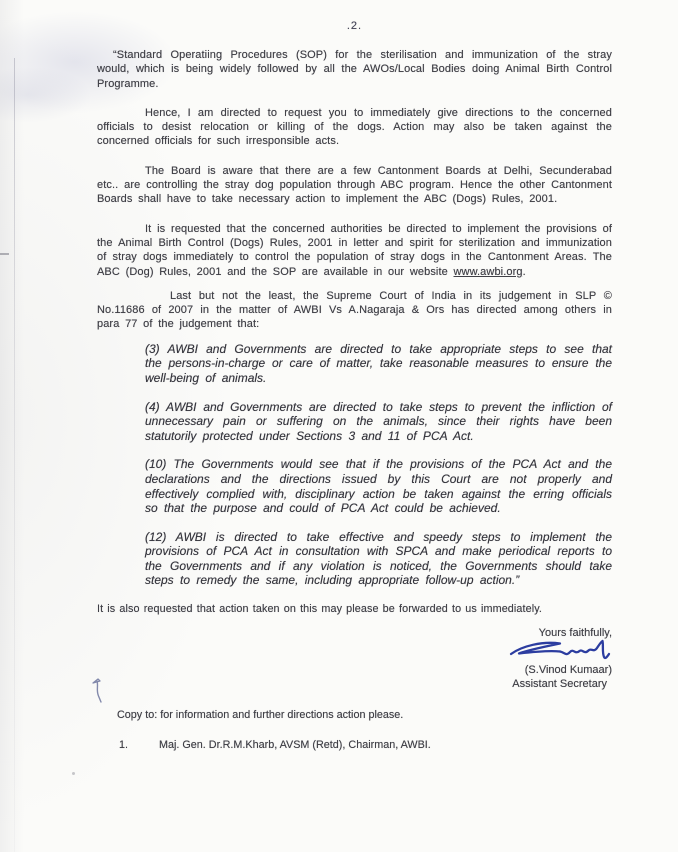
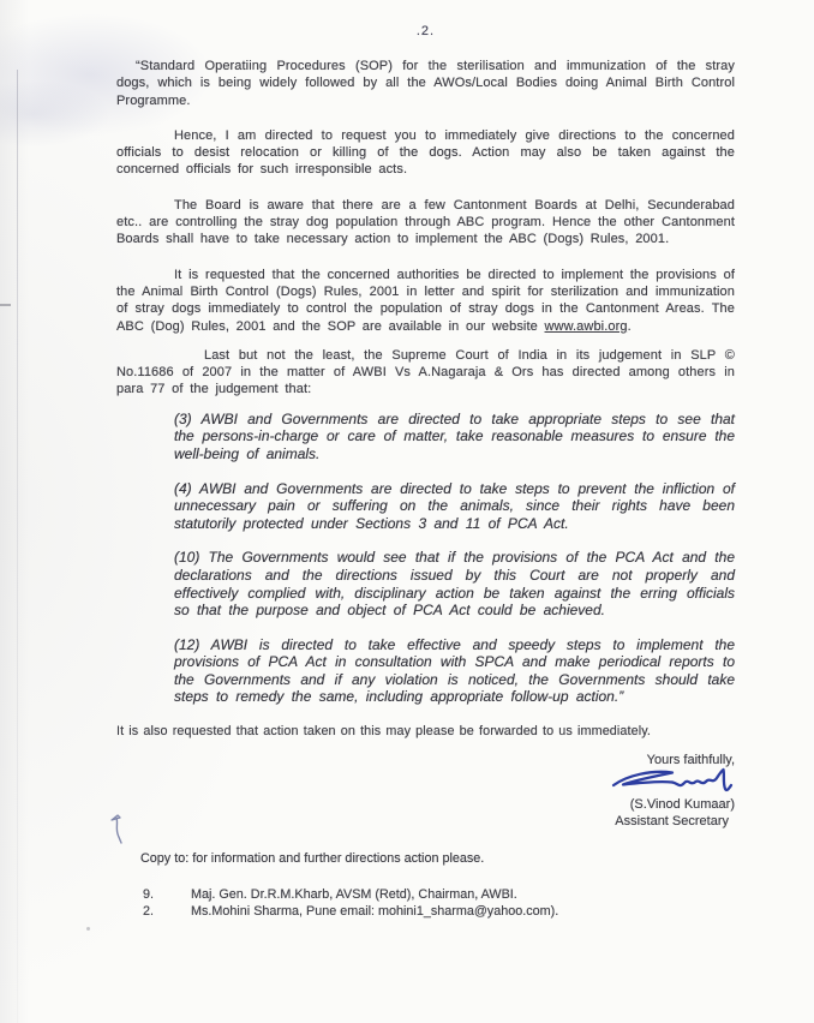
  .2.
- “Standard Operatiing Procedures (SOP) for the sterilisation and immunization of the stray would, which is being widely followed by all the AWOs/Local Bodies doing Animal Birth Control Programme.
+ “Standard Operatiing Procedures (SOP) for the sterilisation and immunization of the stray dogs, which is being widely followed by all the AWOs/Local Bodies doing Animal Birth Control Programme.
  Hence, I am directed to request you to immediately give directions to the concerned officials to desist relocation or killing of the dogs. Action may also be taken against the concerned officials for such irresponsible acts.
  The Board is aware that there are a few Cantonment Boards at Delhi, Secunderabad etc.. are controlling the stray dog population through ABC program. Hence the other Cantonment Boards shall have to take necessary action to implement the ABC (Dogs) Rules, 2001.
  It is requested that the concerned authorities be directed to implement the provisions of the Animal Birth Control (Dogs) Rules, 2001 in letter and spirit for sterilization and immunization of stray dogs immediately to control the population of stray dogs in the Cantonment Areas. The ABC (Dog) Rules, 2001 and the SOP are available in our website www.awbi.org.
  Last but not the least, the Supreme Court of India in its judgement in SLP © No.11686 of 2007 in the matter of AWBI Vs A.Nagaraja & Ors has directed among others in para 77 of the judgement that:
  (3) AWBI and Governments are directed to take appropriate steps to see that the persons-in-charge or care of matter, take reasonable measures to ensure the well-being of animals.
  (4) AWBI and Governments are directed to take steps to prevent the infliction of unnecessary pain or suffering on the animals, since their rights have been statutorily protected under Sections 3 and 11 of PCA Act.
- (10) The Governments would see that if the provisions of the PCA Act and the declarations and the directions issued by this Court are not properly and effectively complied with, disciplinary action be taken against the erring officials so that the purpose and could of PCA Act could be achieved.
+ (10) The Governments would see that if the provisions of the PCA Act and the declarations and the directions issued by this Court are not properly and effectively complied with, disciplinary action be taken against the erring officials so that the purpose and object of PCA Act could be achieved.
  (12) AWBI is directed to take effective and speedy steps to implement the provisions of PCA Act in consultation with SPCA and make periodical reports to the Governments and if any violation is noticed, the Governments should take steps to remedy the same, including appropriate follow-up action.”
  It is also requested that action taken on this may please be forwarded to us immediately.
  Yours faithfully,
  (S.Vinod Kumaar)
  Assistant Secretary
  Copy to: for information and further directions action please.
- 1.
+ 9.
  Maj. Gen. Dr.R.M.Kharb, AVSM (Retd), Chairman, AWBI.
+ 2.
+ Ms.Mohini Sharma, Pune email: mohini1_sharma@yahoo.com).
